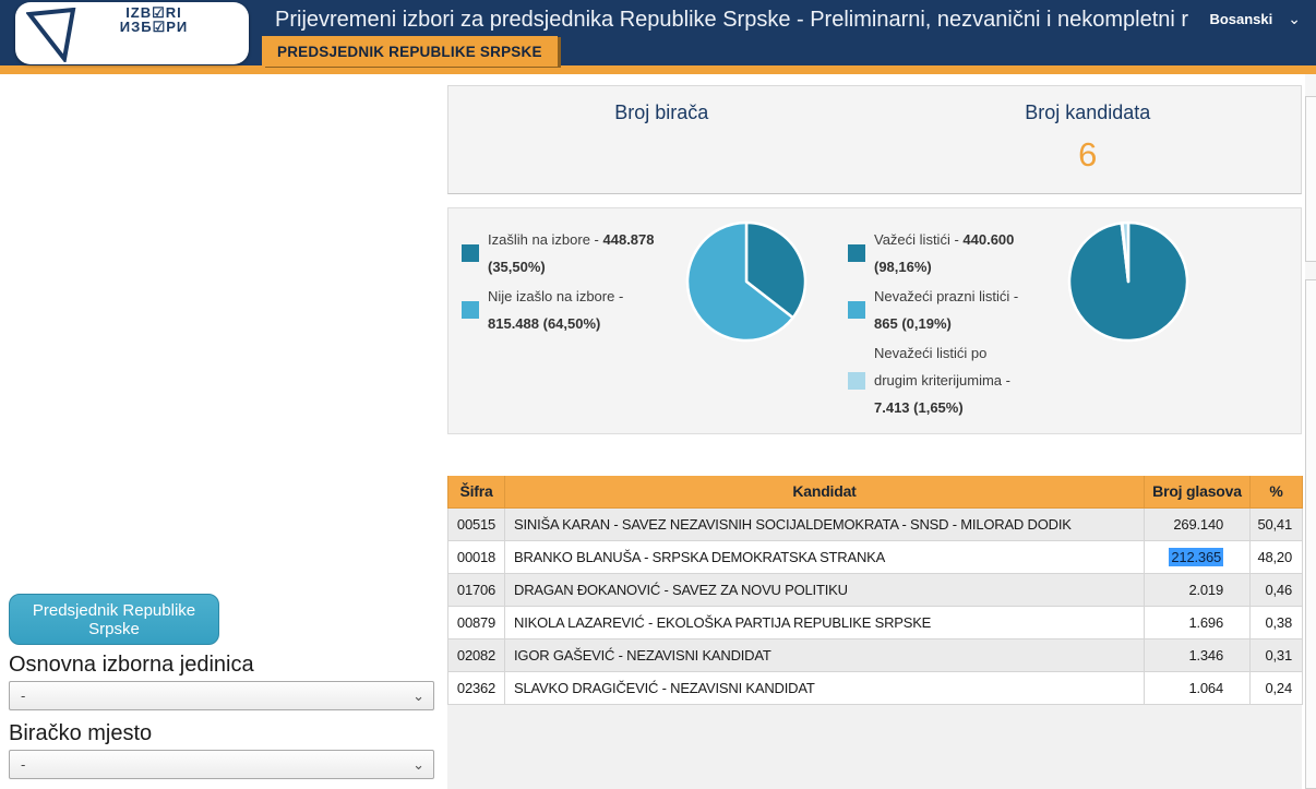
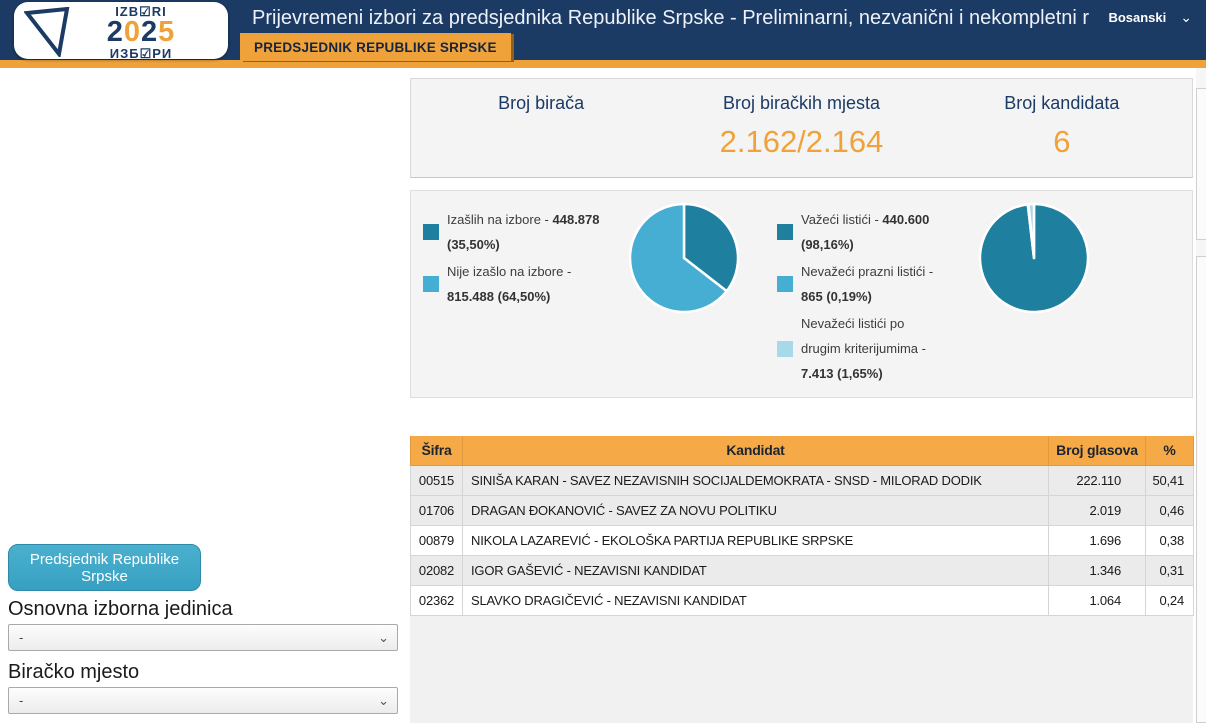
  IZB☑RI
+ 2025
  ИЗБ☑РИ
  Prijevremeni izbori za predsjednika Republike Srpske - Preliminarni, nezvanični i nekompletni r
  Bosanski ⌄
  PREDSJEDNIK REPUBLIKE SRPSKE
  Predsjednik Republike Srpske
  Osnovna izborna jedinica
  -
  ⌄
  Biračko mjesto
  -
  ⌄
  Broj birača
+ Broj biračkih mjesta
+ 2.162/2.164
  Broj kandidata
  6
  Izašlih na izbore - 448.878 (35,50%)
  Nije izašlo na izbore - 815.488 (64,50%)
  Važeći listići - 440.600 (98,16%)
  Nevažeći prazni listići - 865 (0,19%)
  Nevažeći listići po drugim kriterijumima - 7.413 (1,65%)
  Šifra	Kandidat	Broj glasova	%
- 00515	SINIŠA KARAN - SAVEZ NEZAVISNIH SOCIJALDEMOKRATA - SNSD - MILORAD DODIK	269.140	50,41
+ 00515	SINIŠA KARAN - SAVEZ NEZAVISNIH SOCIJALDEMOKRATA - SNSD - MILORAD DODIK	222.110	50,41
- 00018	BRANKO BLANUŠA - SRPSKA DEMOKRATSKA STRANKA	212.365	48,20
  01706	DRAGAN ĐOKANOVIĆ - SAVEZ ZA NOVU POLITIKU	2.019	0,46
  00879	NIKOLA LAZAREVIĆ - EKOLOŠKA PARTIJA REPUBLIKE SRPSKE	1.696	0,38
  02082	IGOR GAŠEVIĆ - NEZAVISNI KANDIDAT	1.346	0,31
  02362	SLAVKO DRAGIČEVIĆ - NEZAVISNI KANDIDAT	1.064	0,24
